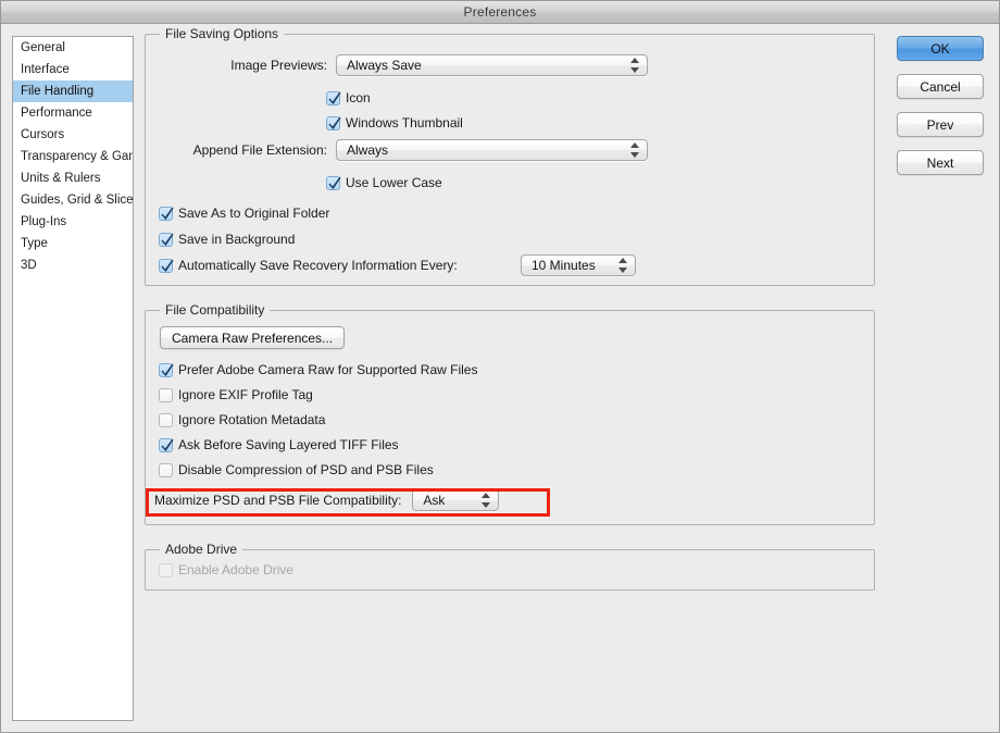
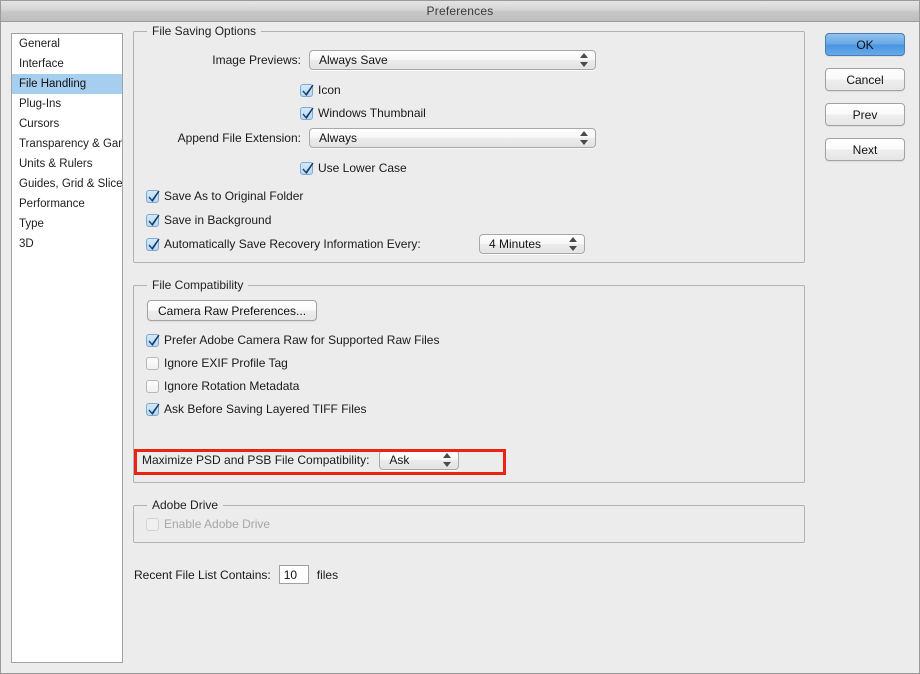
  Preferences
  General
  Interface
  File Handling
- Performance
+ Plug-Ins
  Cursors
  Transparency & Ga
  Units & Rulers
  Guides, Grid & Slice
- Plug-Ins
+ Performance
  Type
  3D
  OK
  Cancel
  Prev
  Next
  File Saving Options
  Image Previews:
  Always Save
  Icon
  Windows Thumbnail
  Append File Extension:
  Always
  Use Lower Case
  Save As to Original Folder
  Save in Background
  Automatically Save Recovery Information Every:
- 10 Minutes
+ 4 Minutes
  File Compatibility
  Camera Raw Preferences...
  Prefer Adobe Camera Raw for Supported Raw Files
  Ignore EXIF Profile Tag
  Ignore Rotation Metadata
  Ask Before Saving Layered TIFF Files
- Disable Compression of PSD and PSB Files
  Maximize PSD and PSB File Compatibility:
  Ask
  Adobe Drive
  Enable Adobe Drive
+ Recent File List Contains:
+ 10
+ files
